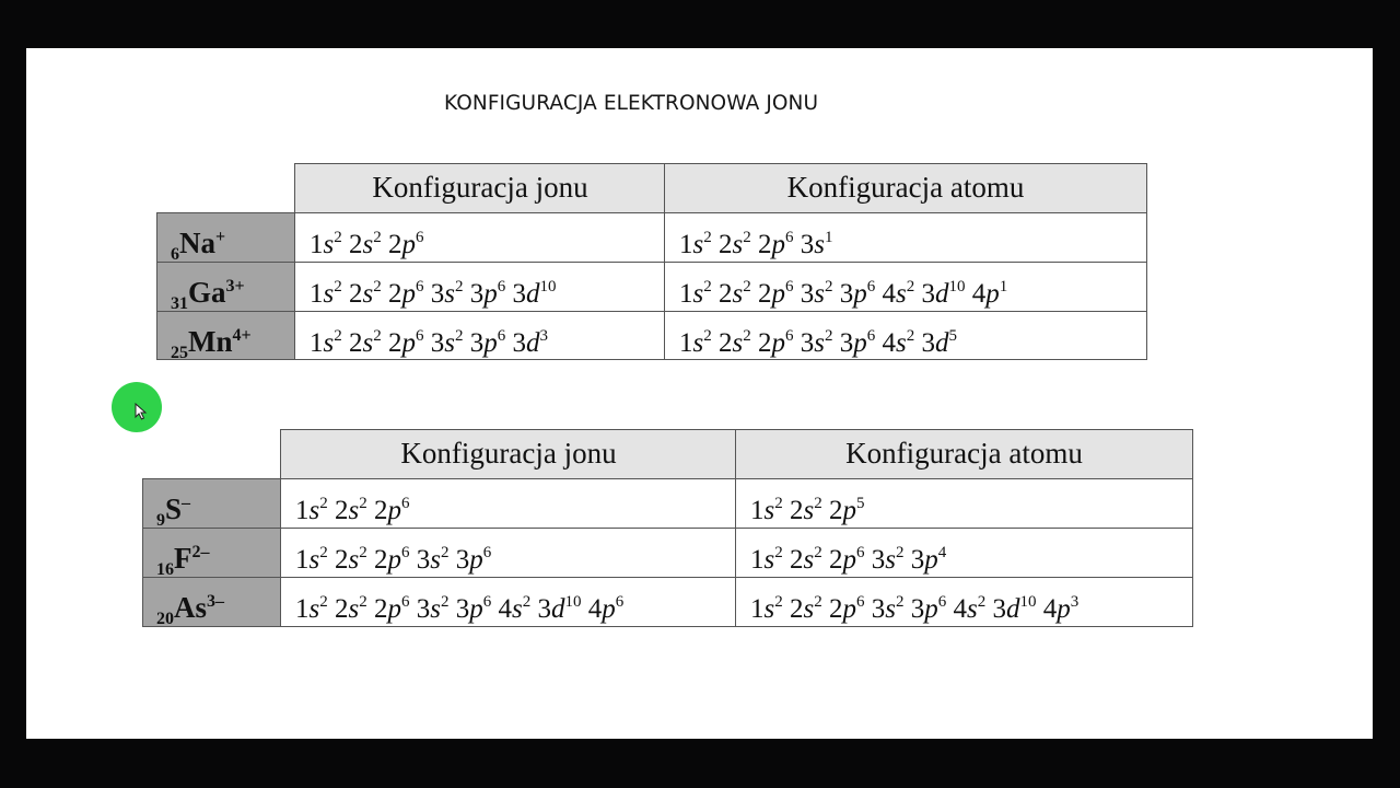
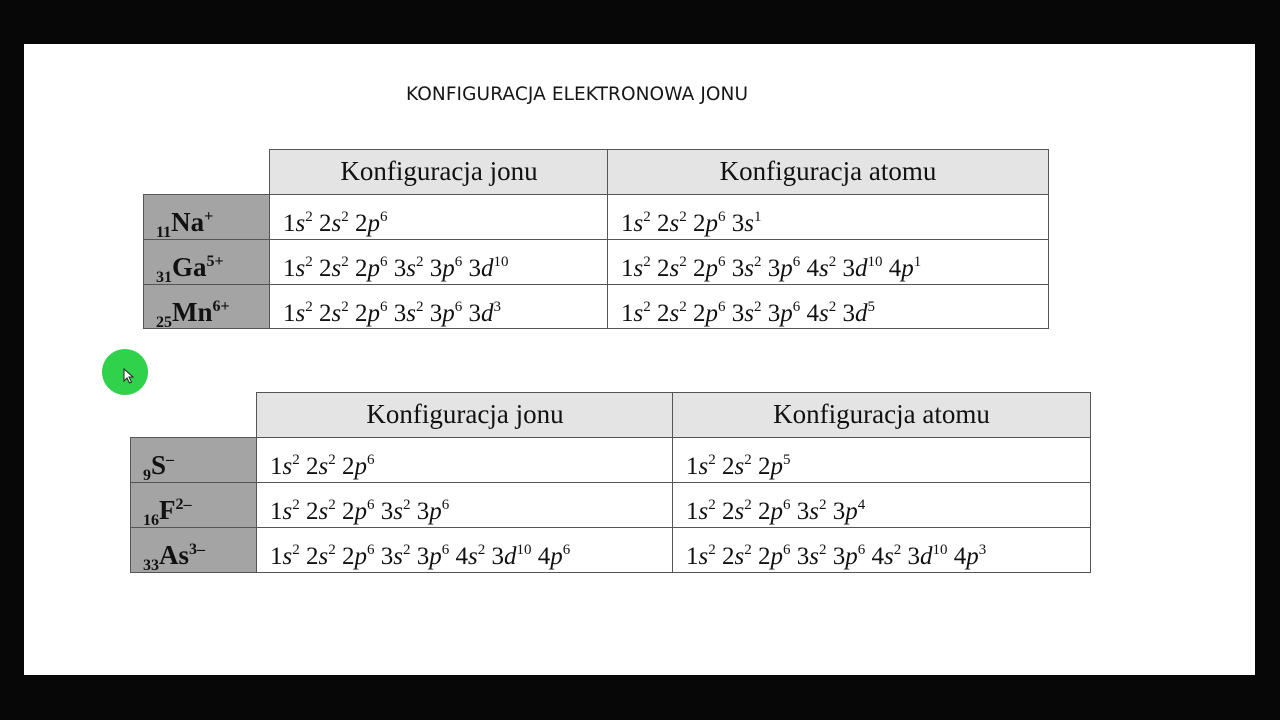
  KONFIGURACJA ELEKTRONOWA JONU
  Konfiguracja jonu
  Konfiguracja atomu
- 6Na+
+ 11Na+
  1s2 2s2 2p6
  1s2 2s2 2p6 3s1
- 31Ga3+
+ 31Ga5+
  1s2 2s2 2p6 3s2 3p6 3d10
  1s2 2s2 2p6 3s2 3p6 4s2 3d10 4p1
- 25Mn4+
+ 25Mn6+
  1s2 2s2 2p6 3s2 3p6 3d3
  1s2 2s2 2p6 3s2 3p6 4s2 3d5
  Konfiguracja jonu
  Konfiguracja atomu
  9S–
  1s2 2s2 2p6
  1s2 2s2 2p5
  16F2–
  1s2 2s2 2p6 3s2 3p6
  1s2 2s2 2p6 3s2 3p4
- 20As3–
+ 33As3–
  1s2 2s2 2p6 3s2 3p6 4s2 3d10 4p6
  1s2 2s2 2p6 3s2 3p6 4s2 3d10 4p3
